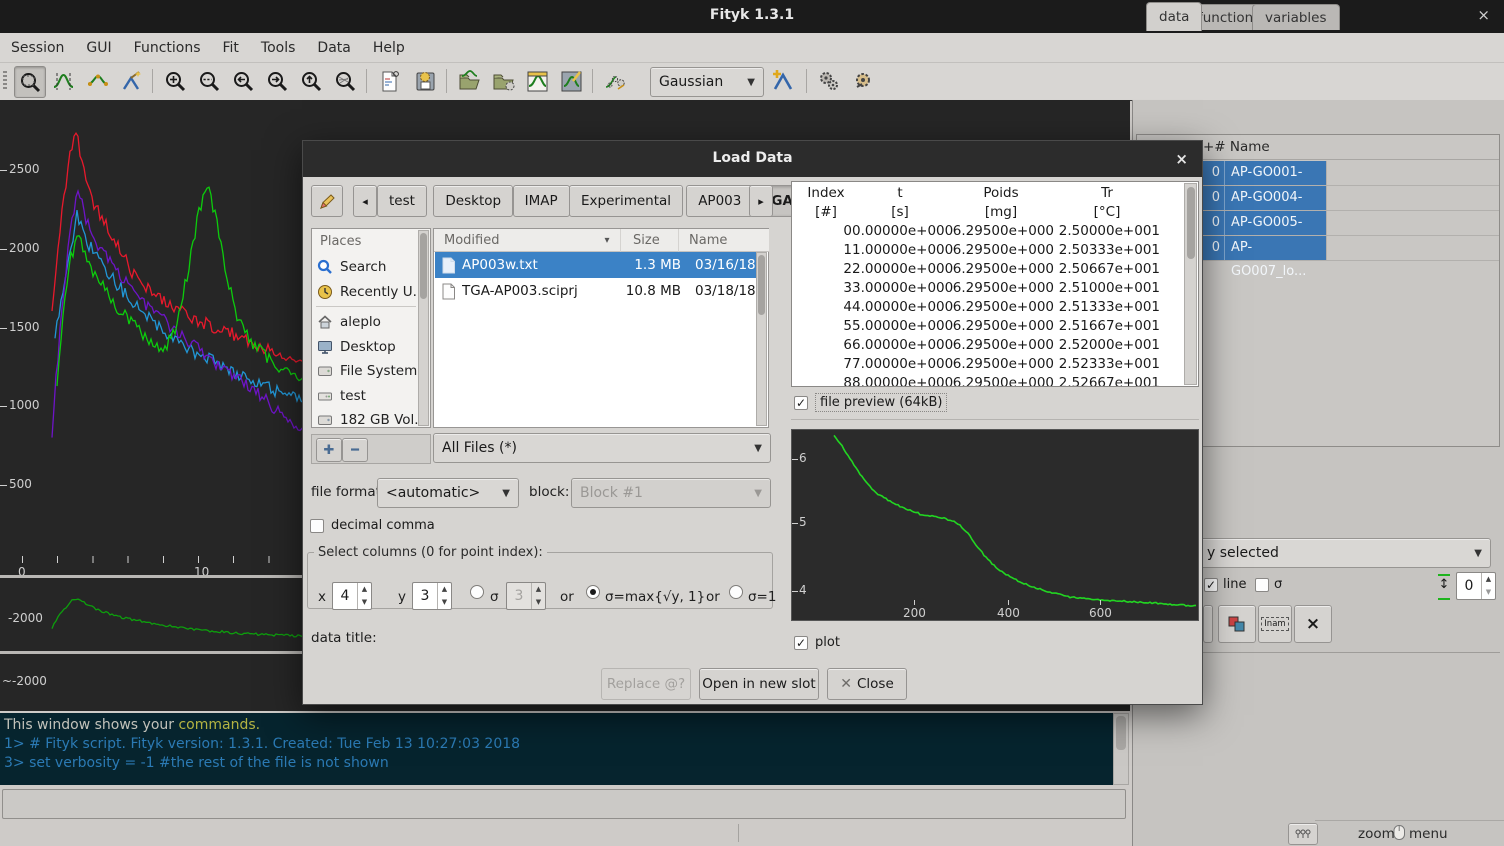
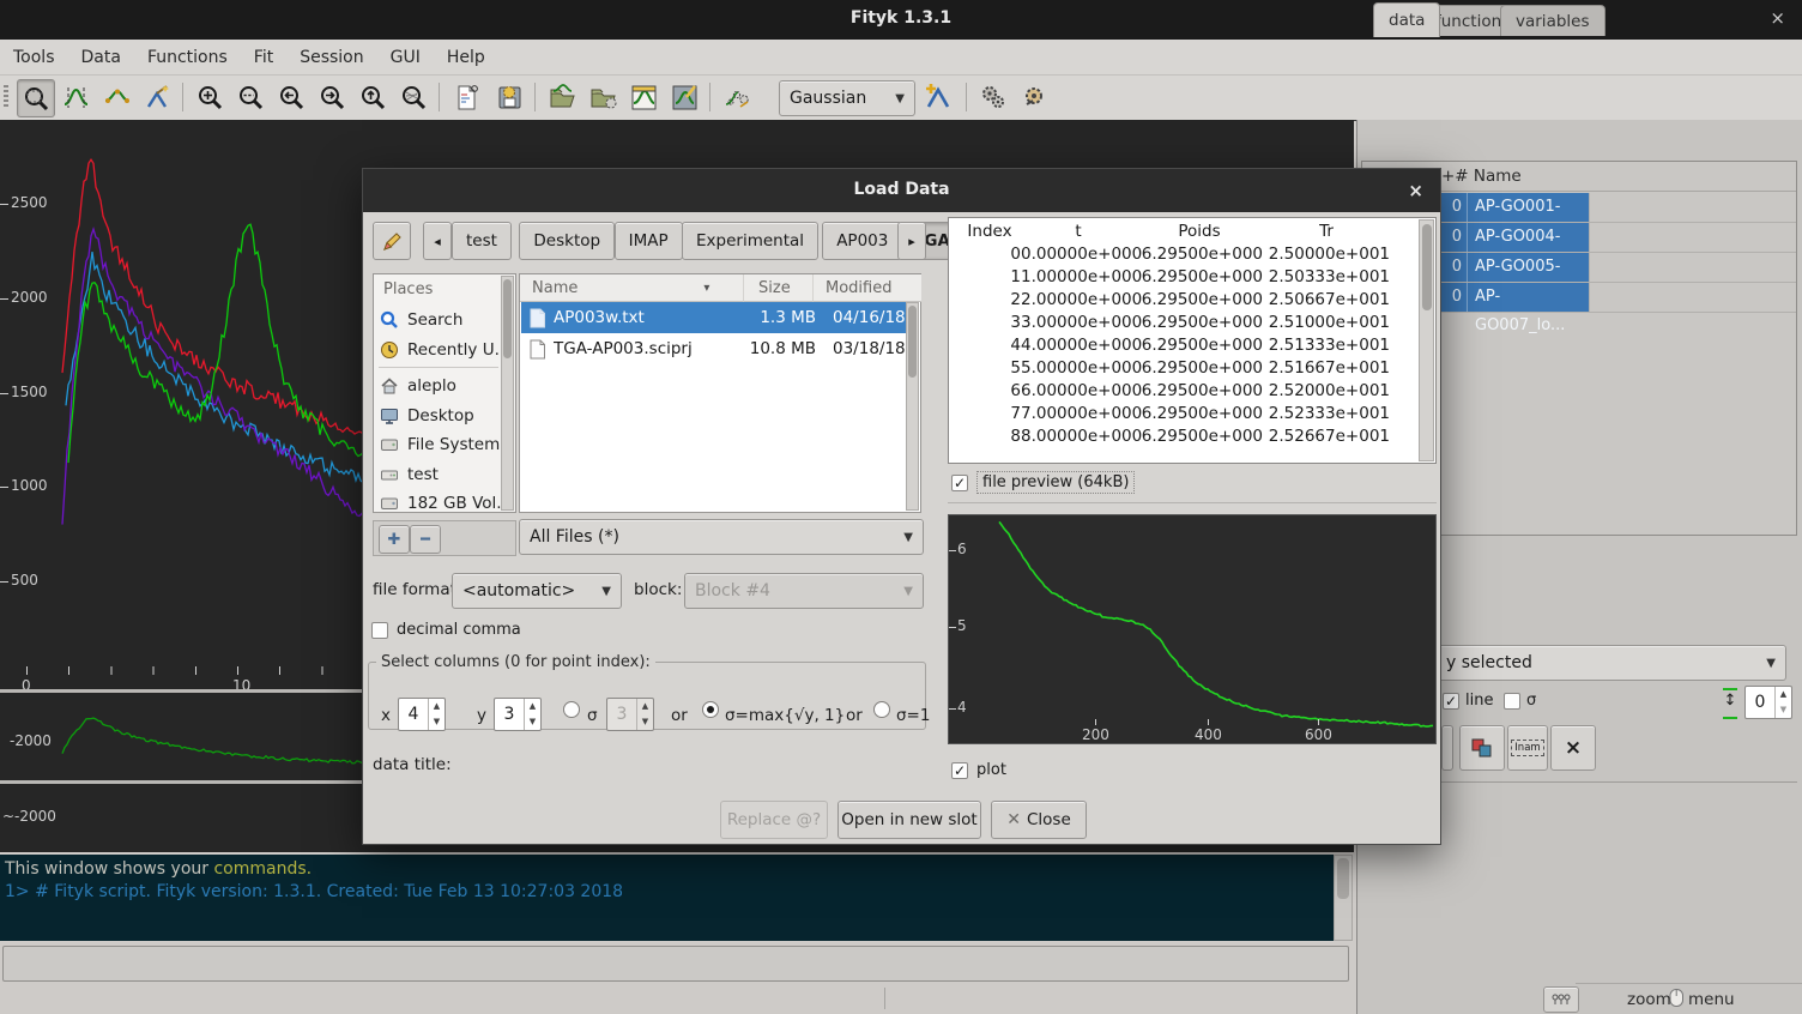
  Fityk 1.3.1
  ×
- Session
+ Tools
- GUI
+ Data
  Functions
  Fit
- Tools
+ Session
- Data
+ GUI
  Help
  Gaussian
  ▼
  2500
  2000
  1500
  1000
  500
  0
  10
  -2000
  ~-2000
  This window shows your commands.
  1> # Fityk script. Fityk version: 1.3.1. Created: Tue Feb 13 10:27:03 2018
- 3> set verbosity = -1 #the rest of the file is not shown
  data
  unction
  variables
  +# Name
  0
  0
  0
  0
  AP-GO007_lo...
  y selected
  ▼
  ✓
  line
  σ
  ↕
  0
  ▲
  ▼
  Inam
  ×
  zoom
  menu
  Load Data
  ×
  ◂
  test
  Desktop
  IMAP
  Experimental
  AP003
  ▸
  Places
  Search
  Recently U.
  aleplo
  Desktop
  File System
  test
  182 GB Vol.
  ✚
  ━
- Modified
+ Name
  ▾
  Size
- Name
+ Modified
  AP003w.txt
  1.3 MB
- 03/16/18
+ 04/16/18
  TGA-AP003.sciprj
  10.8 MB
  03/18/18
  All Files (*)
  ▼
  file forma
  <automatic>
  ▼
  block:
- Block #1
+ Block #4
  ▼
  decimal comma
  Select columns (0 for point index):
  x
  4
  ▲
  ▼
  y
  3
  ▲
  ▼
  σ
  3
  ▲
  ▼
  or
  σ=max{√y, 1}
  or
  σ=1
  data title:
  Index
  t
  Poids
  Tr
- [#]
- [s]
- [mg]
- [°C]
  0
  0.00000e+00
  6.29500e+000
  2.50000e+001
  1
  1.00000e+00
  6.29500e+000
  2.50333e+001
  2
  2.00000e+00
  6.29500e+000
  2.50667e+001
  3
  3.00000e+00
  6.29500e+000
  2.51000e+001
  4
  4.00000e+00
  6.29500e+000
  2.51333e+001
  5
  5.00000e+00
  6.29500e+000
  2.51667e+001
  6
  6.00000e+00
  6.29500e+000
  2.52000e+001
  7
  7.00000e+00
  6.29500e+000
  2.52333e+001
  8
  8.00000e+00
  6.29500e+000
  2.52667e+001
  ✓
  file preview (64kB)
  6
  5
  4
  200
  400
  600
  ✓
  plot
  Replace @?
  Open in new slot
  ✕
  Close
